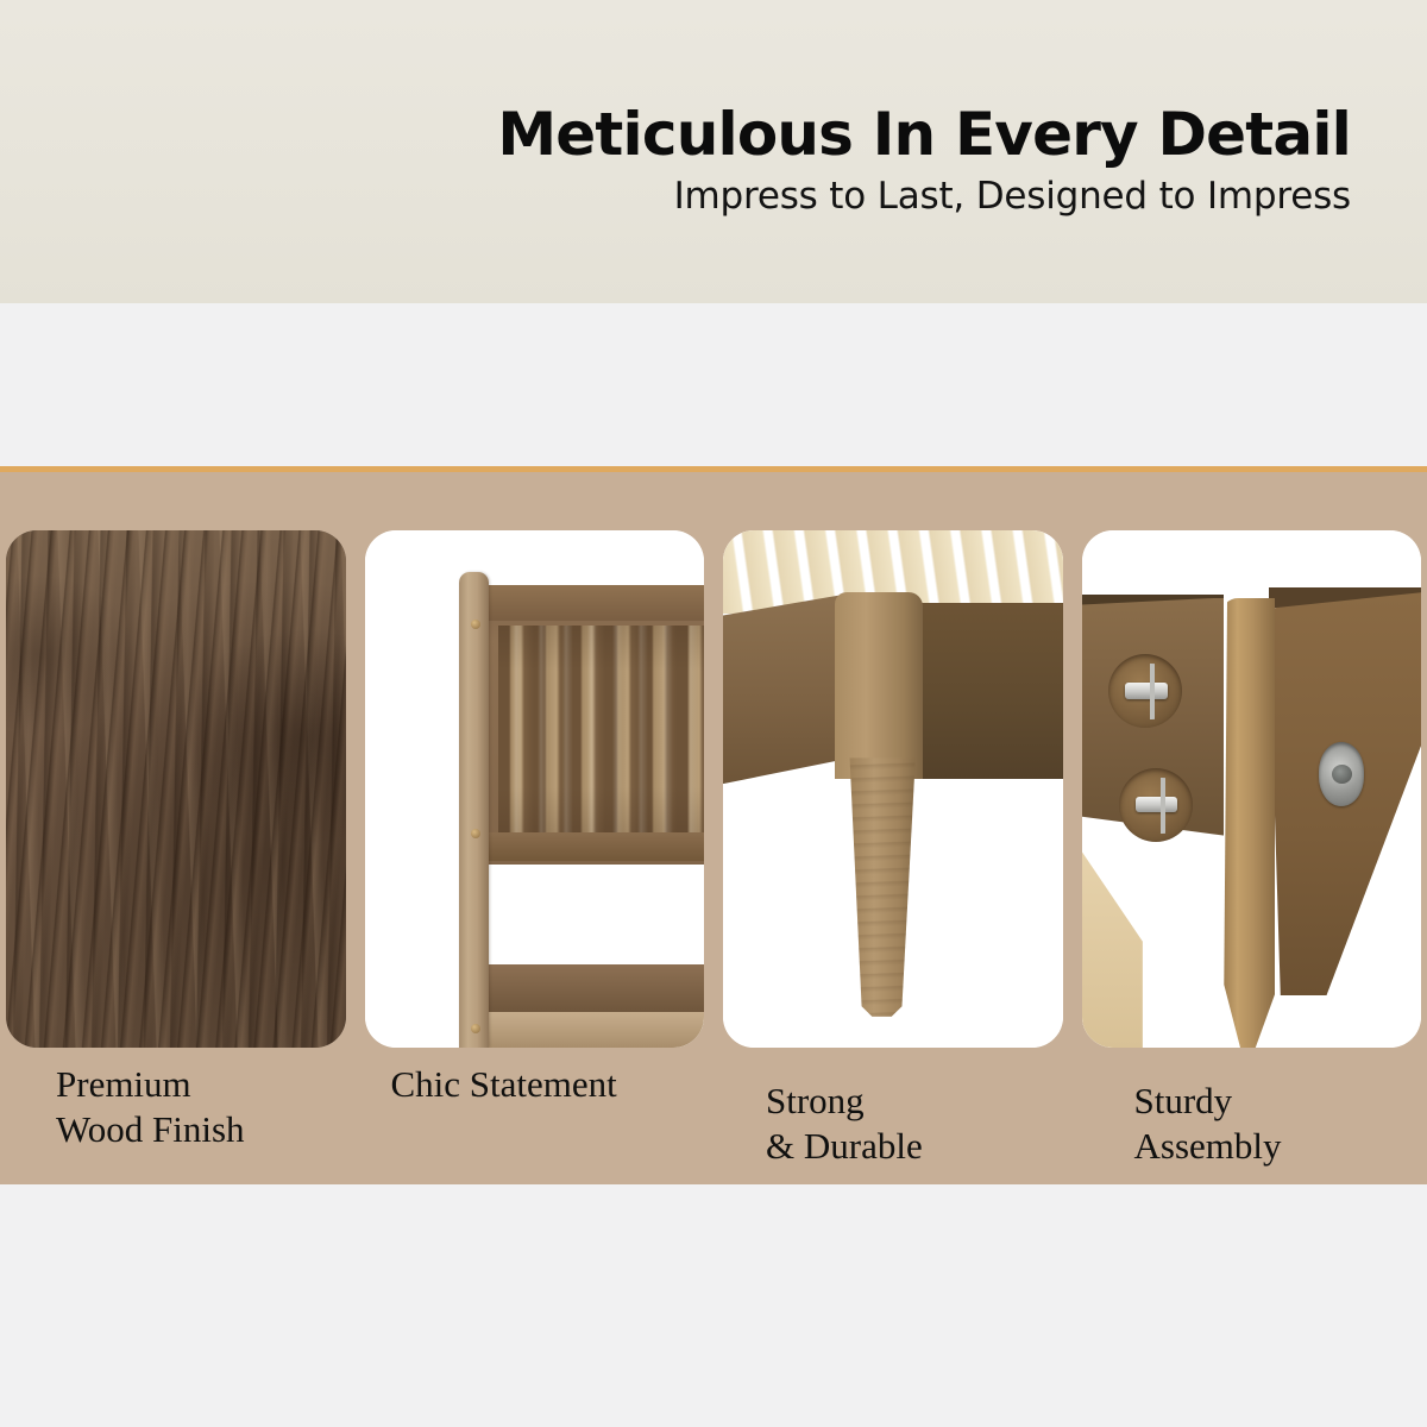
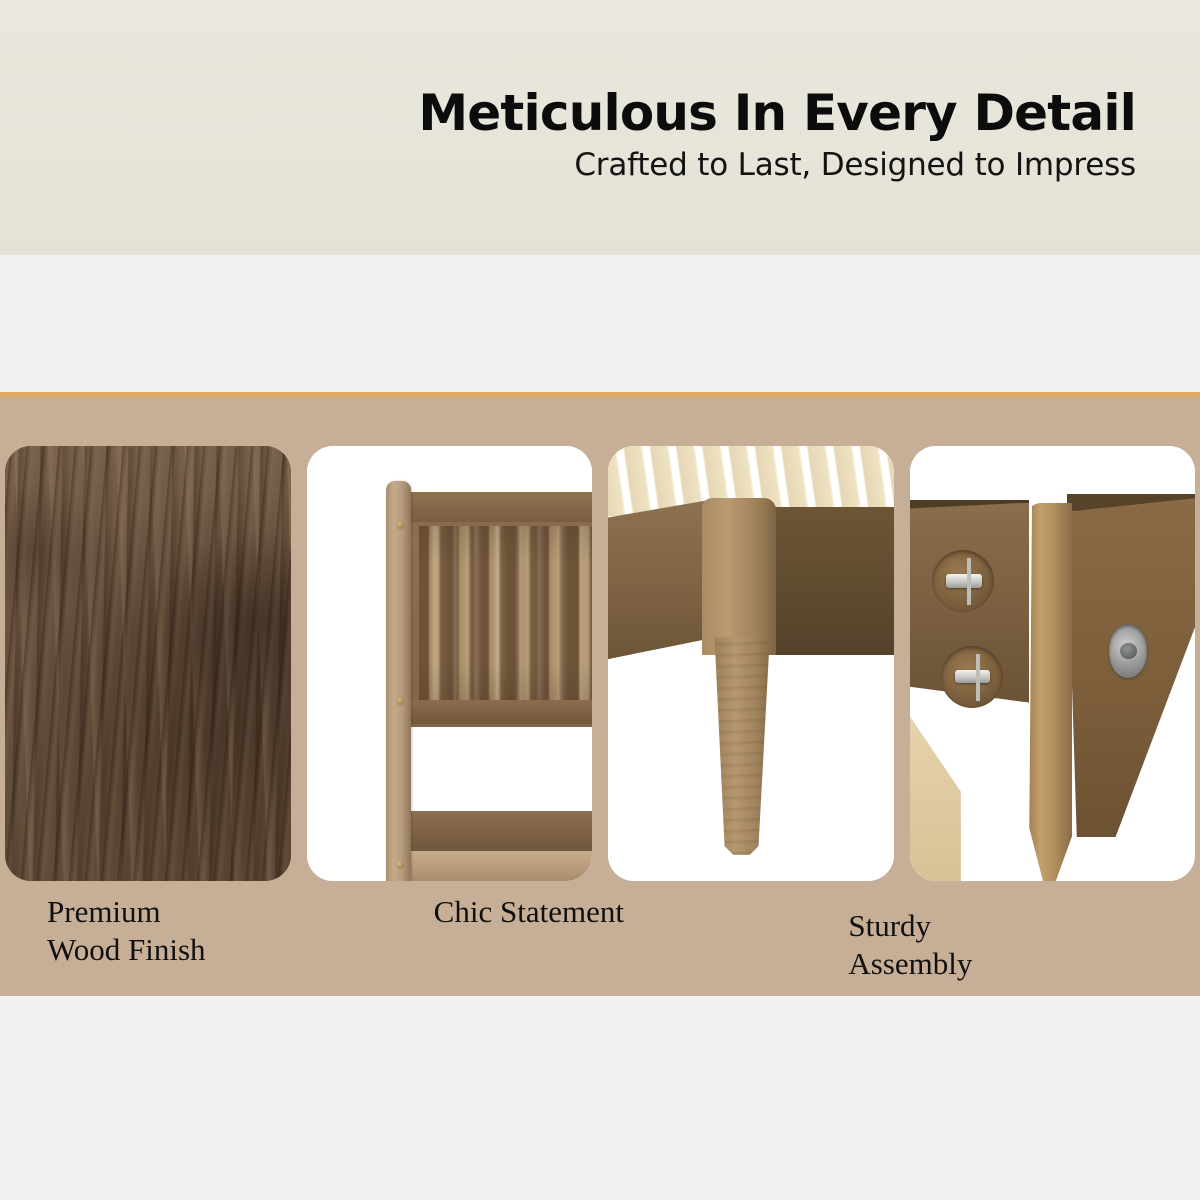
  Meticulous In Every Detail
- Impress to Last, Designed to Impress
+ Crafted to Last, Designed to Impress
  Premium
  Wood Finish
  Chic Statement
- Strong
- & Durable
  Sturdy
  Assembly
